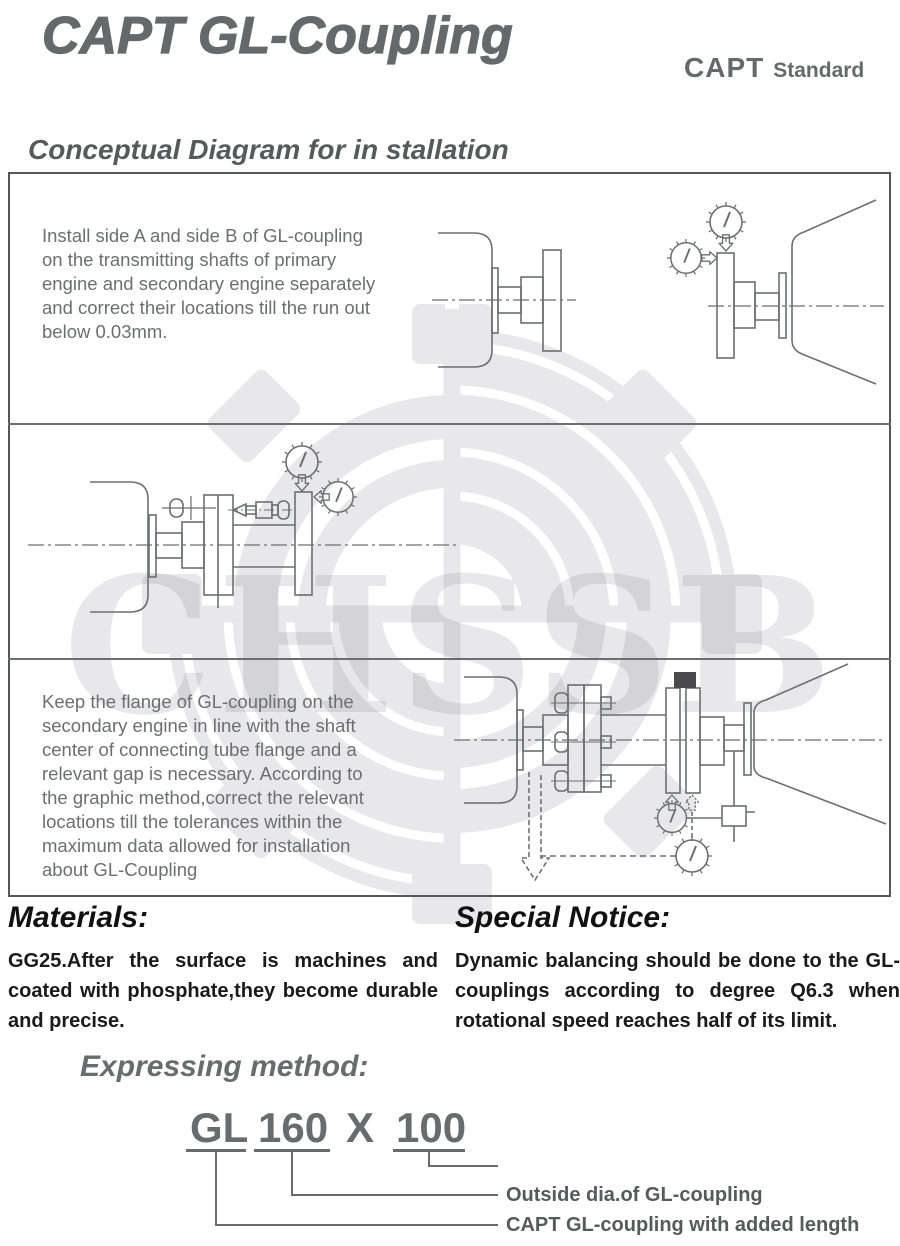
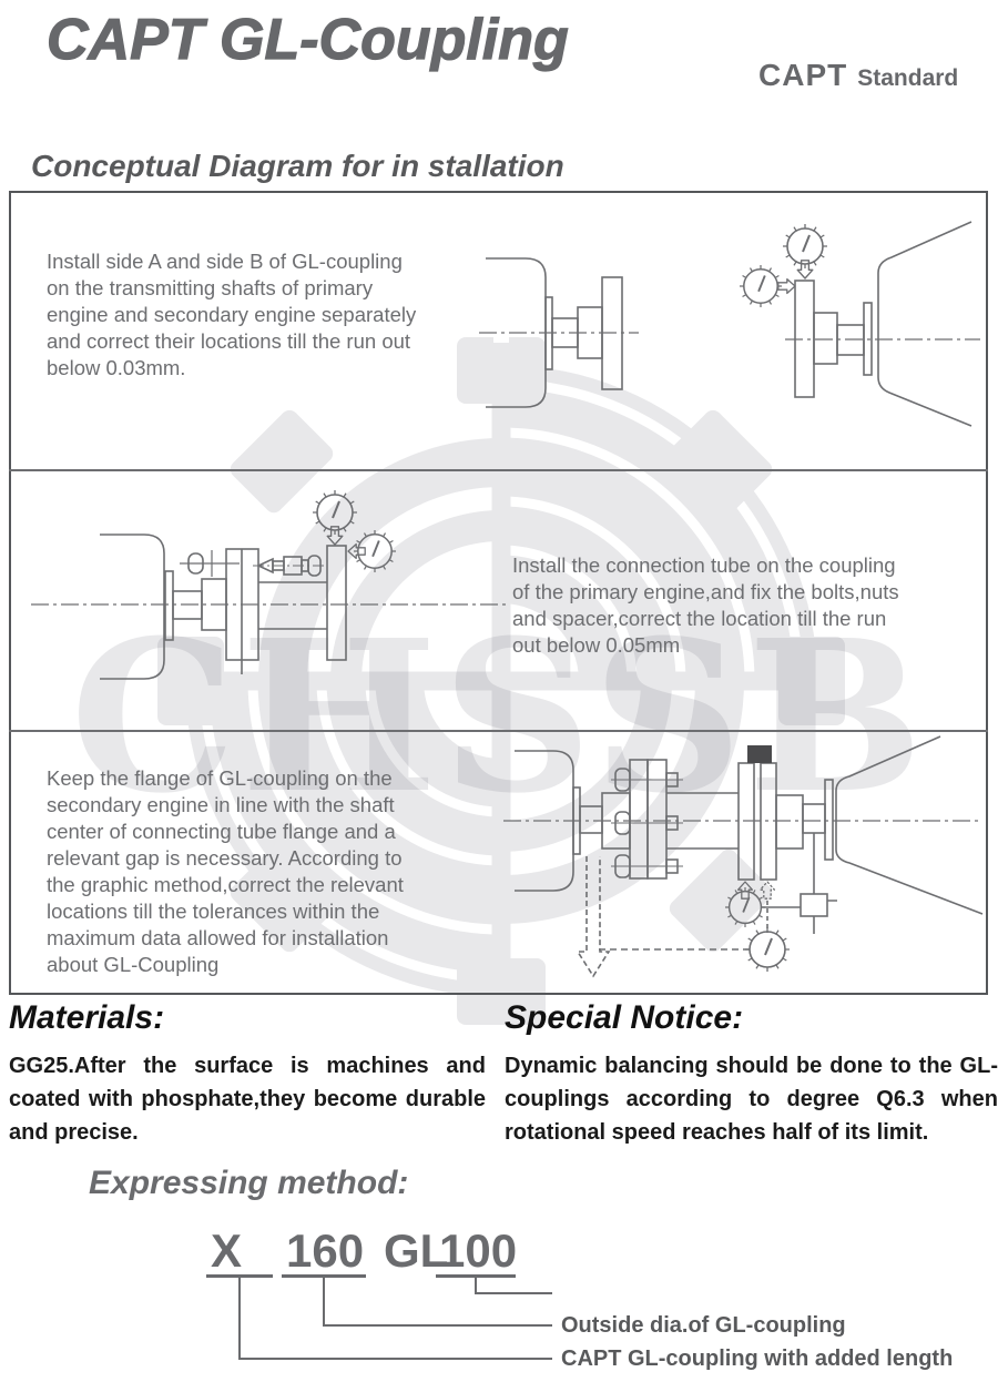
  CAPT GL-Coupling
  CAPT
  Standard
  Conceptual Diagram for in stallation
  CHSSB
  Install side A and side B of GL-coupling
  on the transmitting shafts of primary
  engine and secondary engine separately
  and correct their locations till the run out
  below 0.03mm.
+ Install the connection tube on the coupling
+ of the primary engine,and fix the bolts,nuts
+ and spacer,correct the location till the run
+ out below 0.05mm
  Keep the flange of GL-coupling on the
  secondary engine in line with the shaft
  center of connecting tube flange and a
  relevant gap is necessary. According to
  the graphic method,correct the relevant
  locations till the tolerances within the
  maximum data allowed for installation
  about GL-Coupling
  Materials:
  GG25.After the surface is machines and coated with phosphate,they become durable and precise.
  Special Notice:
  Dynamic balancing should be done to the GL-couplings according to degree Q6.3 when rotational speed reaches half of its limit.
  Expressing method:
- GL
+ X
  160
- X
+ GL
  100
  Outside dia.of GL-coupling
  CAPT GL-coupling with added length
